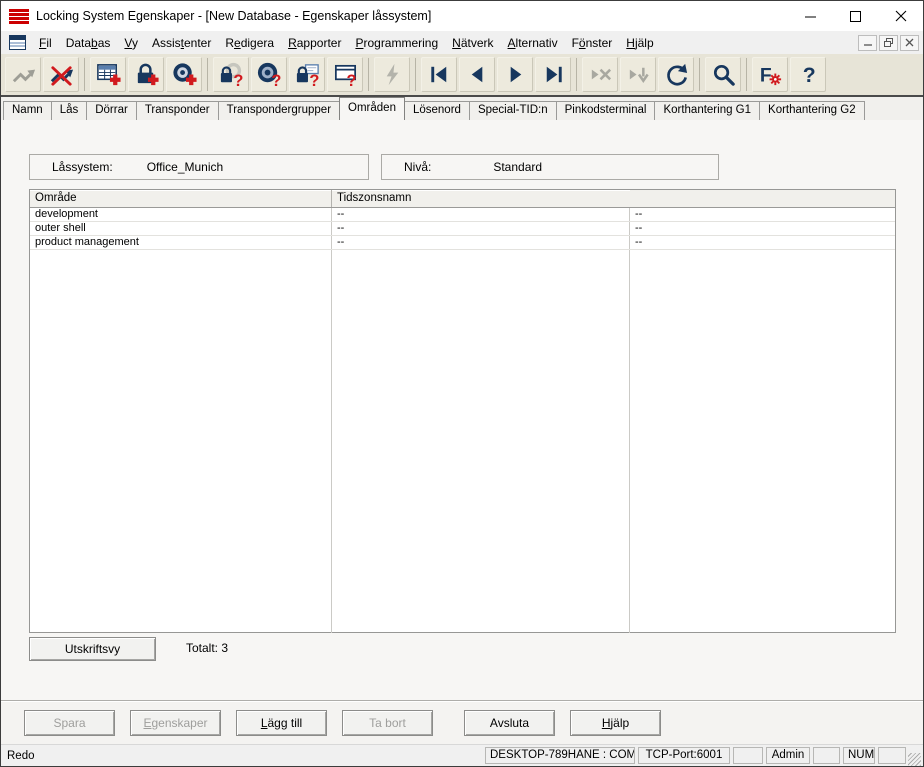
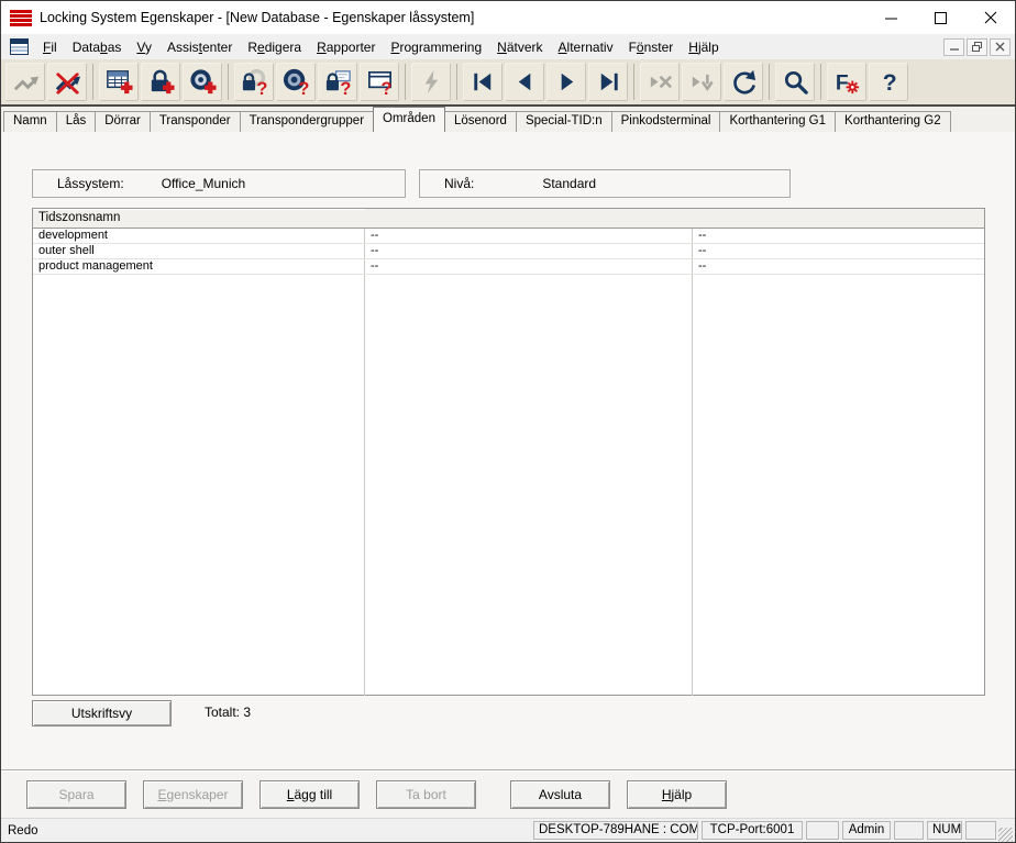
  Locking System Egenskaper - [New Database - Egenskaper låssystem]
  Fil
  Databas
  Vy
  Assistenter
  Redigera
  Rapporter
  Programmering
  Nätverk
  Alternativ
  Fönster
  Hjälp
  ?
  ?
  ?
  ?
  F
  ?
  Namn
  Lås
  Dörrar
  Transponder
  Transpondergrupper
  Områden
  Lösenord
  Special-TID:n
  Pinkodsterminal
  Korthantering G1
  Korthantering G2
  Låssystem:
  Office_Munich
  Nivå:
  Standard
- Område
  Tidszonsnamn
  development
  --
  --
  outer shell
  --
  --
  product management
  --
  --
  Utskriftsvy
  Totalt: 3
  Spara
  E
  genskaper
  L
  ägg till
  Ta bort
  Avsluta
  H
  jälp
  Redo
  DESKTOP-789HANE : COM
  TCP-Port:6001
  Admin
  NUM
